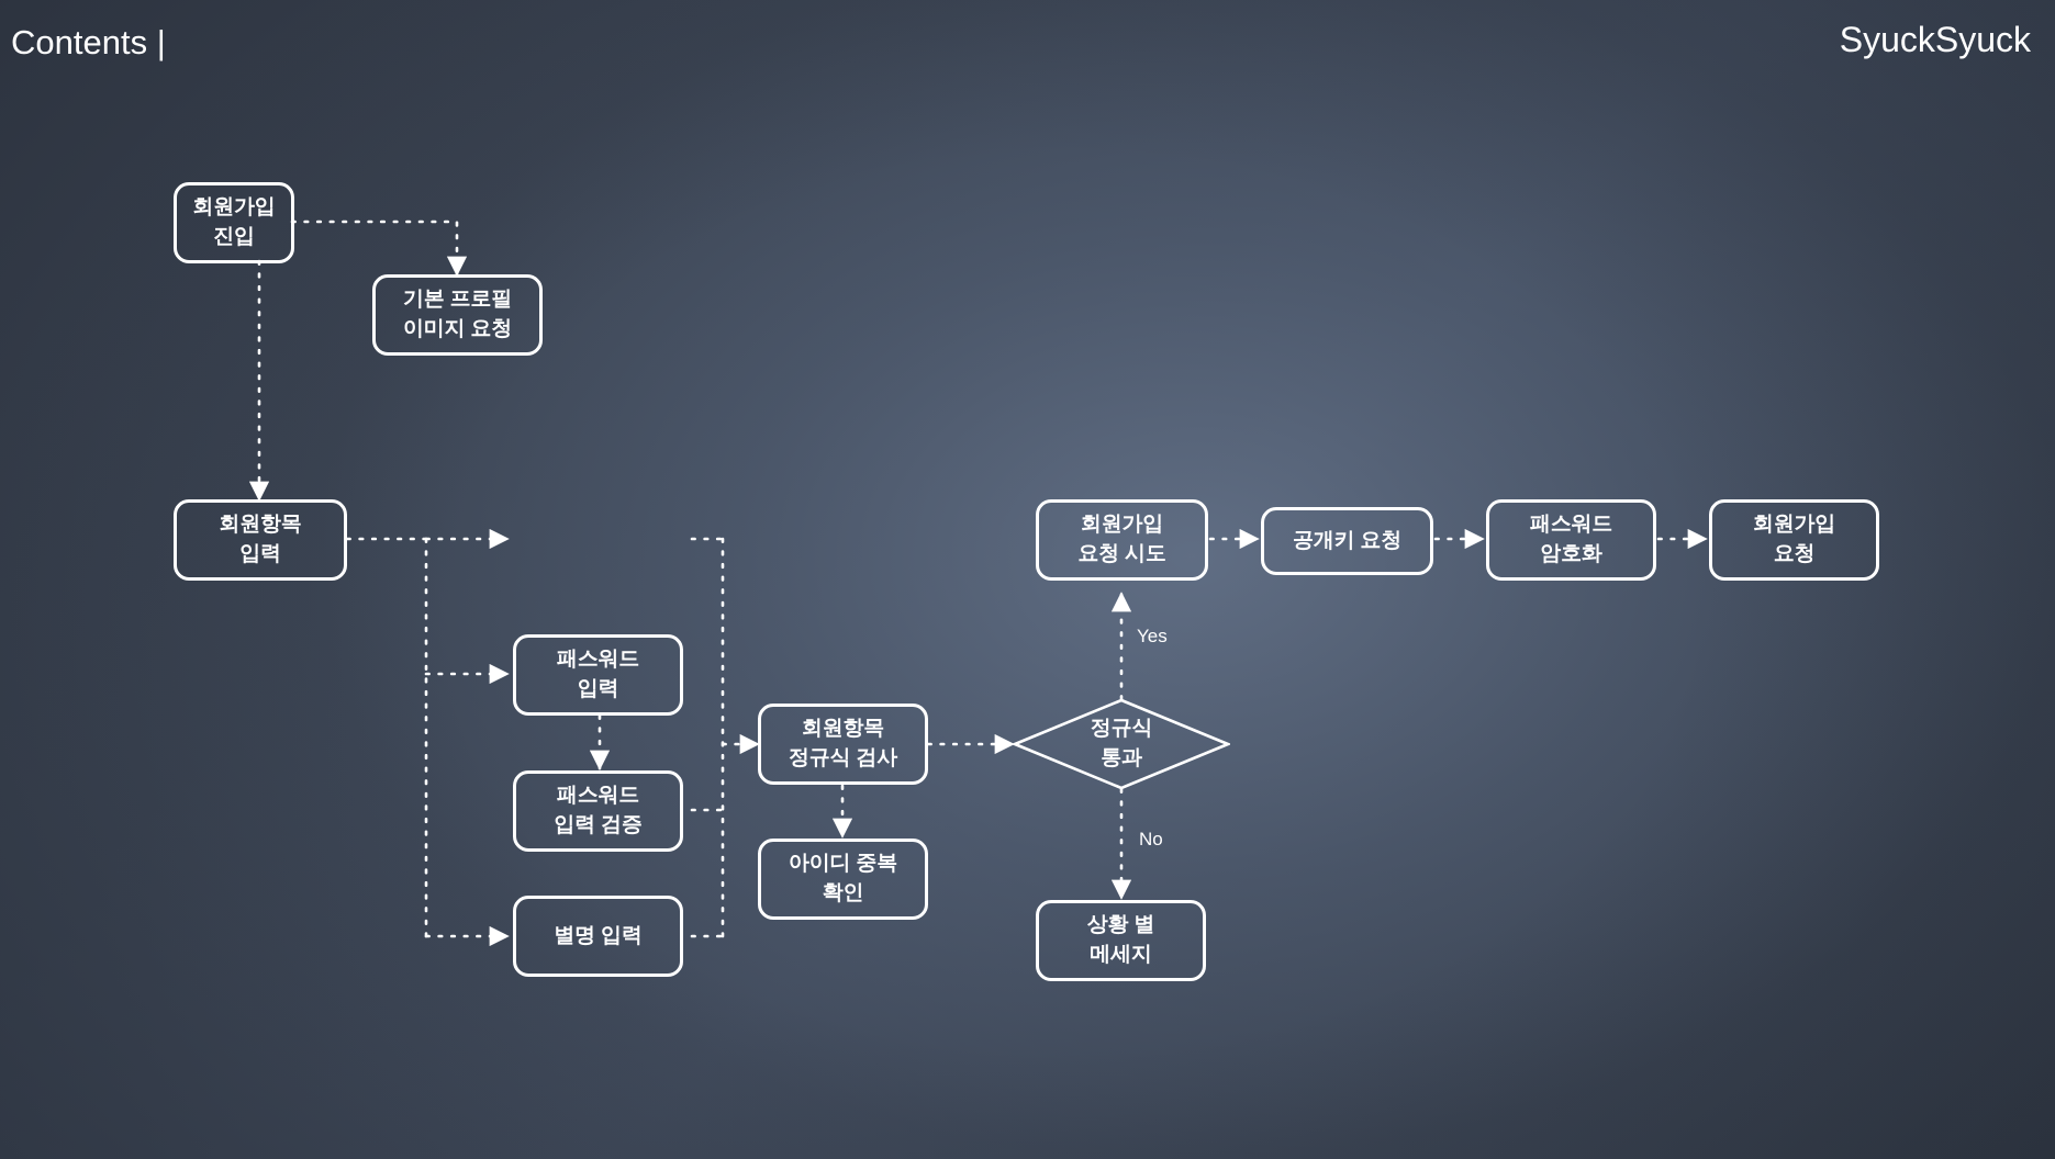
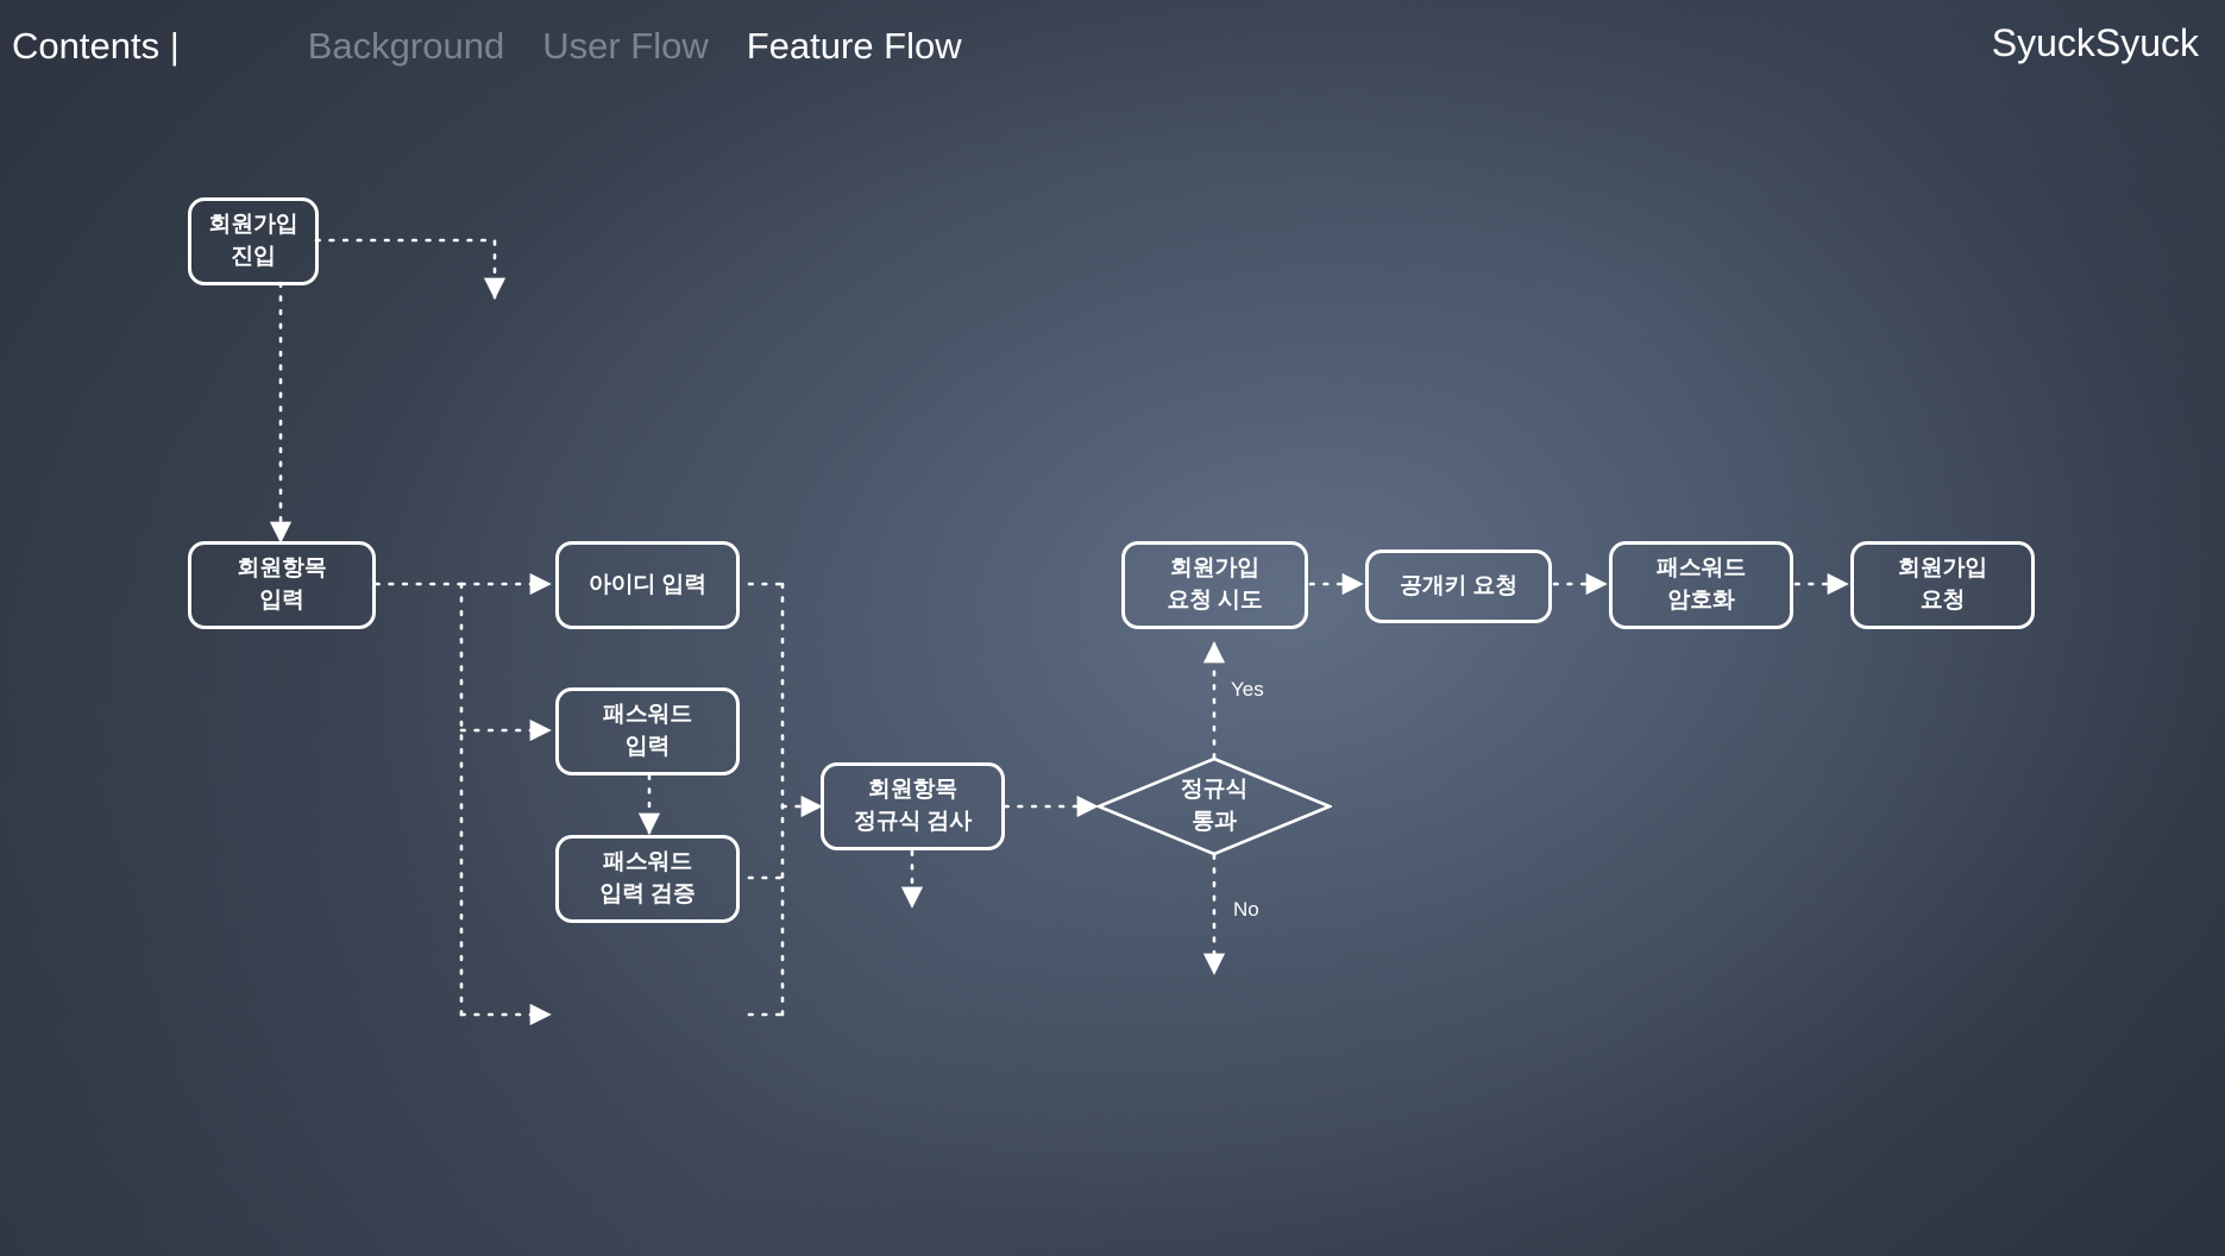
  Contents |
+ Background
+ User Flow
+ Feature Flow
  SyuckSyuck
  회원가입
  진입
- 기본 프로필
- 이미지 요청
  회원항목
  입력
+ 아이디 입력
  패스워드
  입력
  패스워드
  입력 검증
- 별명 입력
  회원항목
  정규식 검사
- 아이디 중복
- 확인
  정규식
  통과
  회원가입
  요청 시도
  공개키 요청
  패스워드
  암호화
  회원가입
  요청
- 상황 별
- 메세지
  Yes
  No
